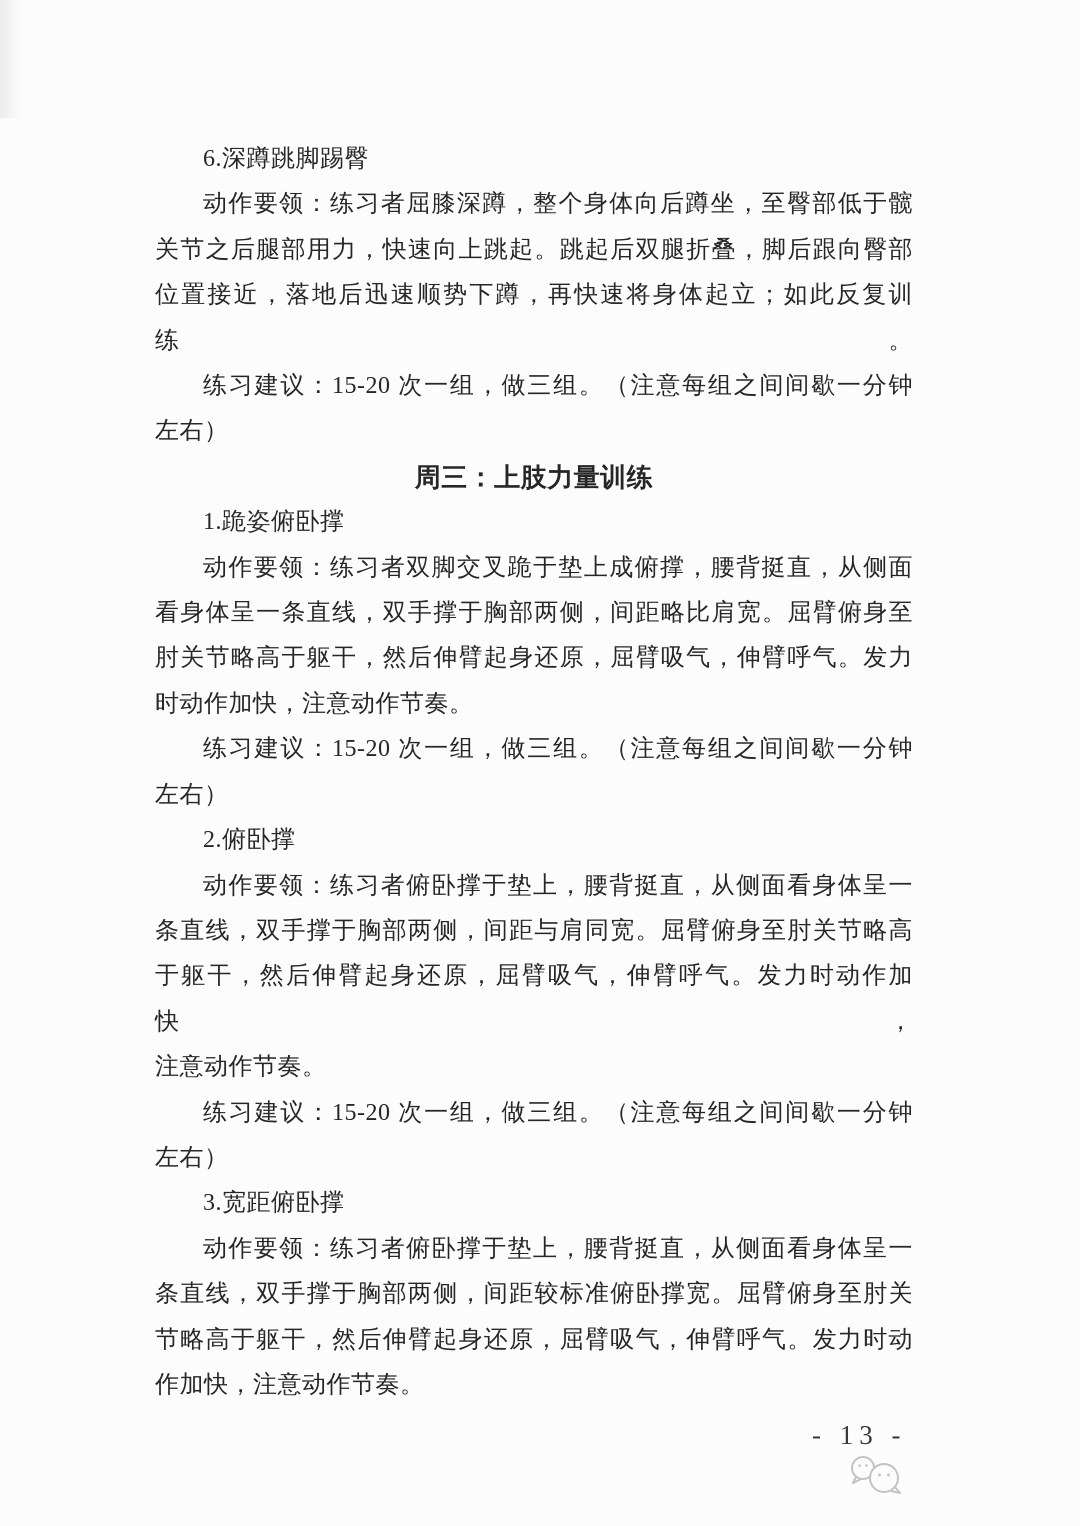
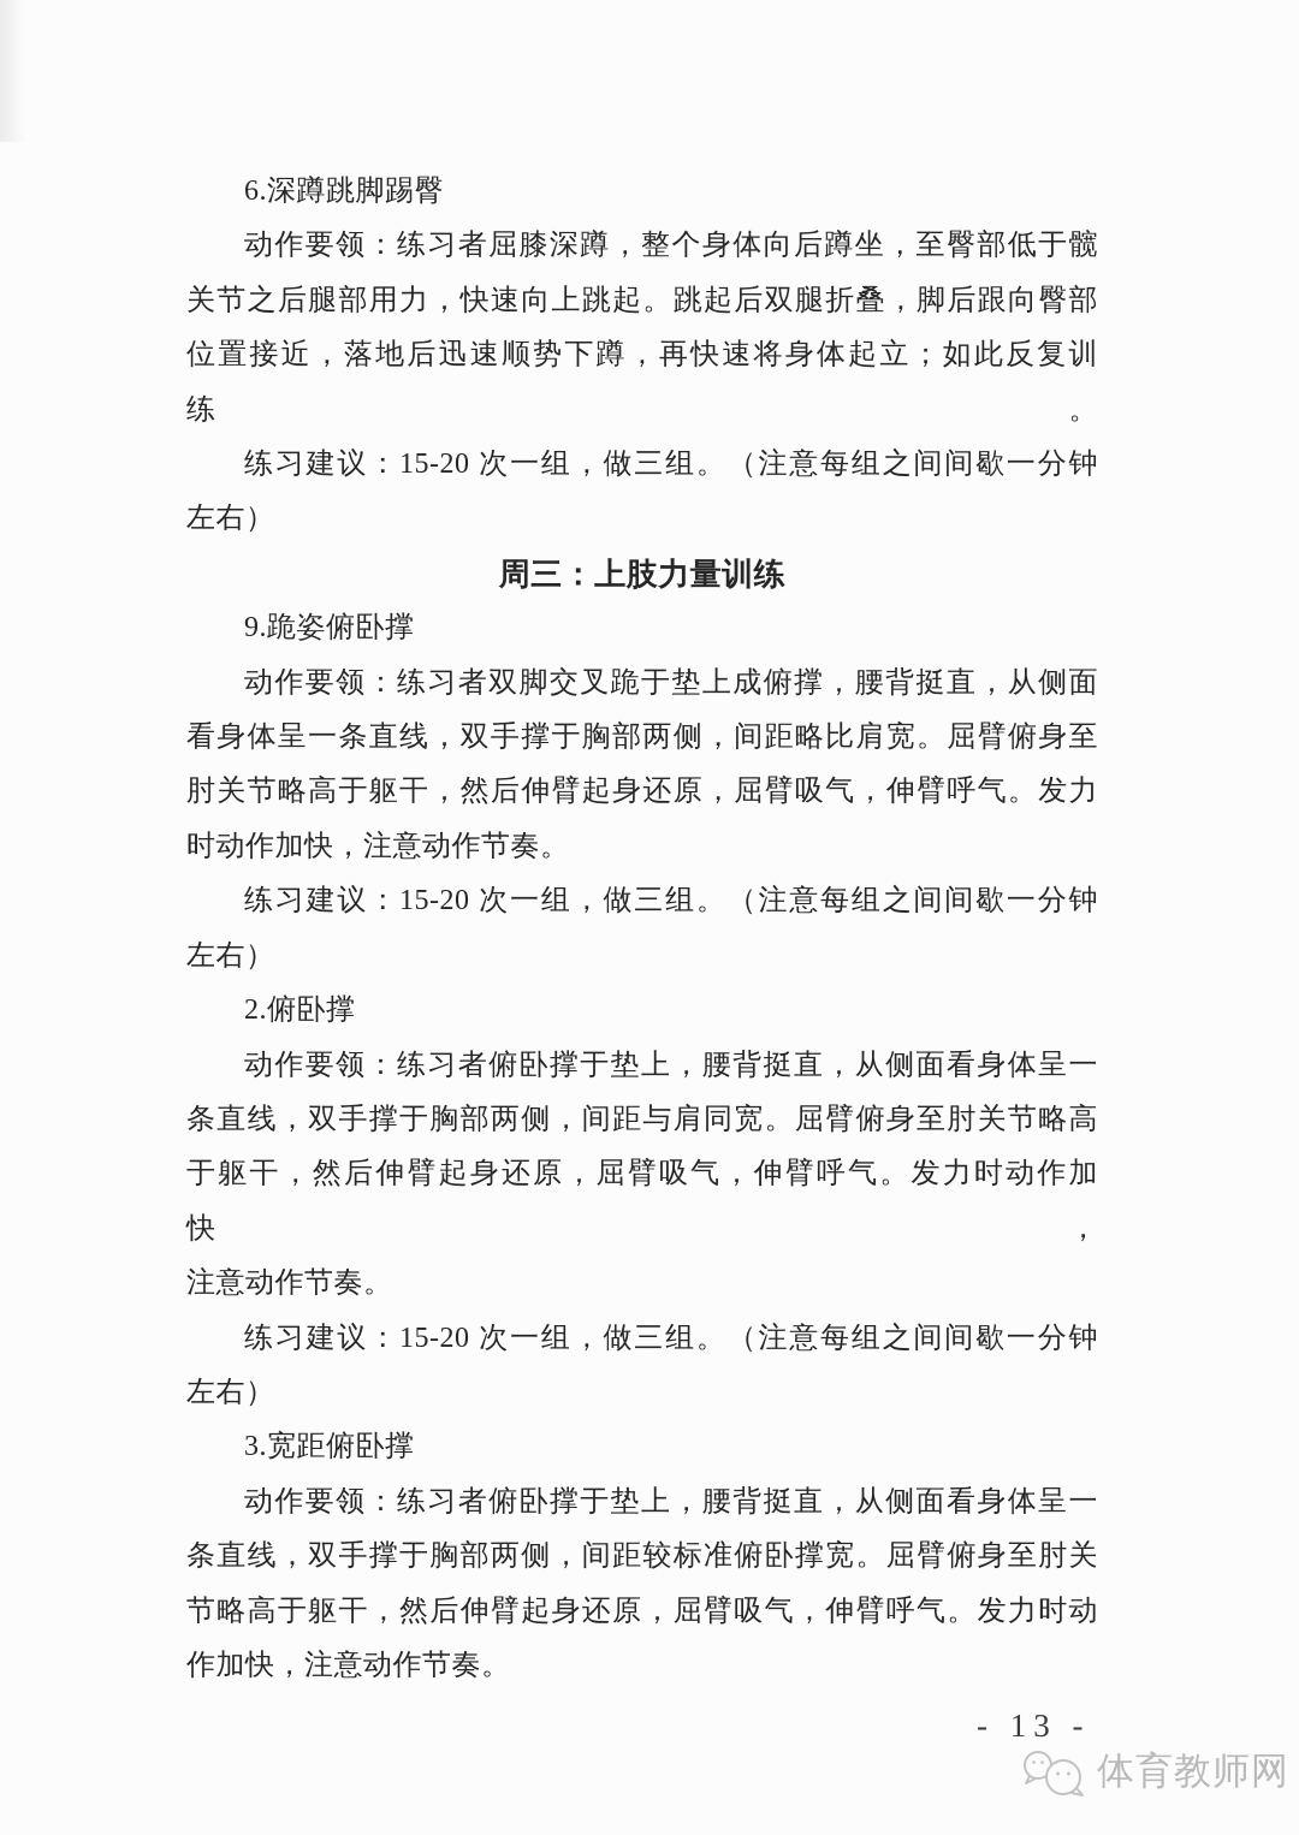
  6.深蹲跳脚踢臀
  动作要领：练习者屈膝深蹲，整个身体向后蹲坐，至臀部低于髋
  关节之后腿部用力，快速向上跳起。跳起后双腿折叠，脚后跟向臀部
  位置接近，落地后迅速顺势下蹲，再快速将身体起立；如此反复训练。
  练习建议：15-20 次一组，做三组。（注意每组之间间歇一分钟
  左右）
  周三：上肢力量训练
- 1.跪姿俯卧撑
+ 9.跪姿俯卧撑
  动作要领：练习者双脚交叉跪于垫上成俯撑，腰背挺直，从侧面
  看身体呈一条直线，双手撑于胸部两侧，间距略比肩宽。屈臂俯身至
  肘关节略高于躯干，然后伸臂起身还原，屈臂吸气，伸臂呼气。发力
  时动作加快，注意动作节奏。
  练习建议：15-20 次一组，做三组。（注意每组之间间歇一分钟
  左右）
  2.俯卧撑
  动作要领：练习者俯卧撑于垫上，腰背挺直，从侧面看身体呈一
  条直线，双手撑于胸部两侧，间距与肩同宽。屈臂俯身至肘关节略高
  于躯干，然后伸臂起身还原，屈臂吸气，伸臂呼气。发力时动作加快，
  注意动作节奏。
  练习建议：15-20 次一组，做三组。（注意每组之间间歇一分钟
  左右）
  3.宽距俯卧撑
  动作要领：练习者俯卧撑于垫上，腰背挺直，从侧面看身体呈一
  条直线，双手撑于胸部两侧，间距较标准俯卧撑宽。屈臂俯身至肘关
  节略高于躯干，然后伸臂起身还原，屈臂吸气，伸臂呼气。发力时动
  作加快，注意动作节奏。
  - 13 -
+ 体育教师网
